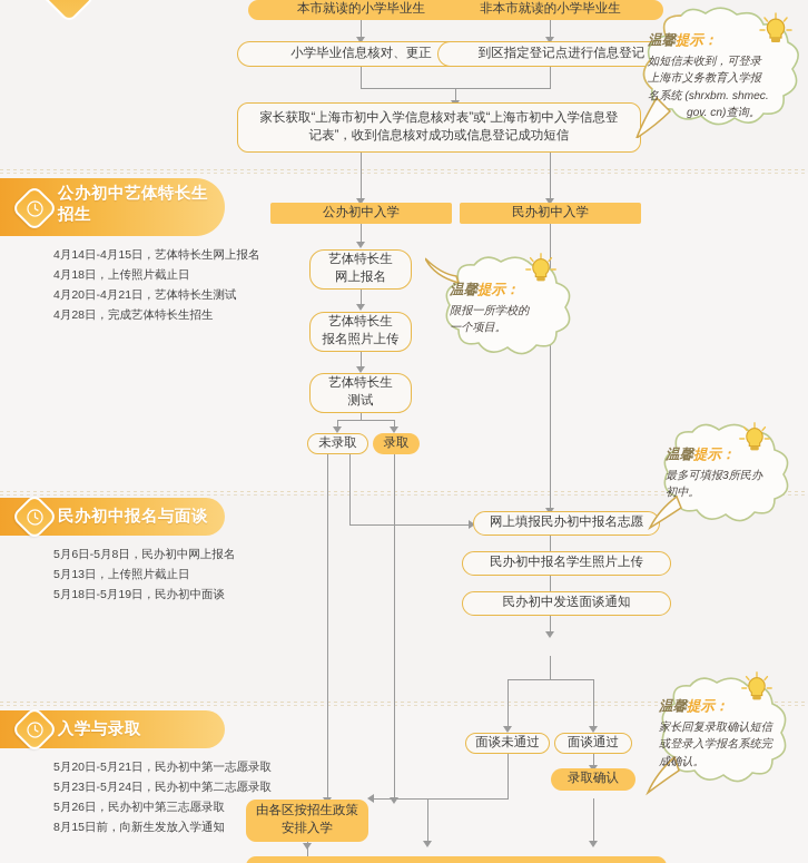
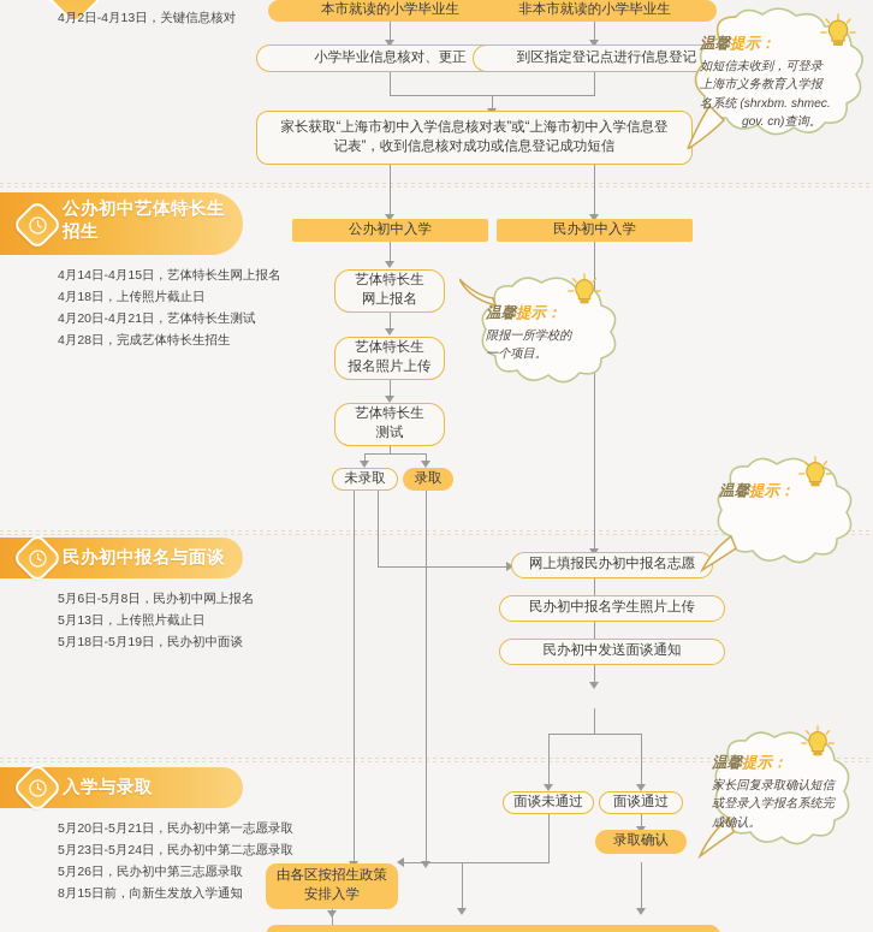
+ 4月2日-4月13日，关键信息核对
  公办初中艺体特长生
  招生
  4月14日-4月15日，艺体特长生网上报名
  4月18日，上传照片截止日
  4月20日-4月21日，艺体特长生测试
  4月28日，完成艺体特长生招生
  民办初中报名与面谈
  5月6日-5月8日，民办初中网上报名
  5月13日，上传照片截止日
  5月18日-5月19日，民办初中面谈
  入学与录取
  5月20日-5月21日，民办初中第一志愿录取
  5月23日-5月24日，民办初中第二志愿录取
  5月26日，民办初中第三志愿录取
  8月15日前，向新生发放入学通知
  本市就读的小学毕业生
  非本市就读的小学毕业生
  小学毕业信息核对、更正
  到区指定登记点进行信息登记
  家长获取“上海市初中入学信息核对表”或“上海市初中入学信息登记表”，收到信息核对成功或信息登记成功短信
  公办初中入学
  民办初中入学
  艺体特长生
  网上报名
  艺体特长生
  报名照片上传
  艺体特长生
  测试
  未录取
  录取
  网上填报民办初中报名志愿
  民办初中报名学生照片上传
  民办初中发送面谈通知
  面谈未通过
  面谈通过
  录取确认
  由各区按招生政策
  安排入学
  温馨提示：
  如短信未收到，可登录
  上海市义务教育入学报
  名系统 (shrxbm. shmec.
  gov. cn)查询。
  温馨提示：
  限报一所学校的
  一个项目。
  温馨提示：
- 最多可填报3所民办
- 初中。
  温馨提示：
  家长回复录取确认短信
  或登录入学报名系统完
  成确认。
